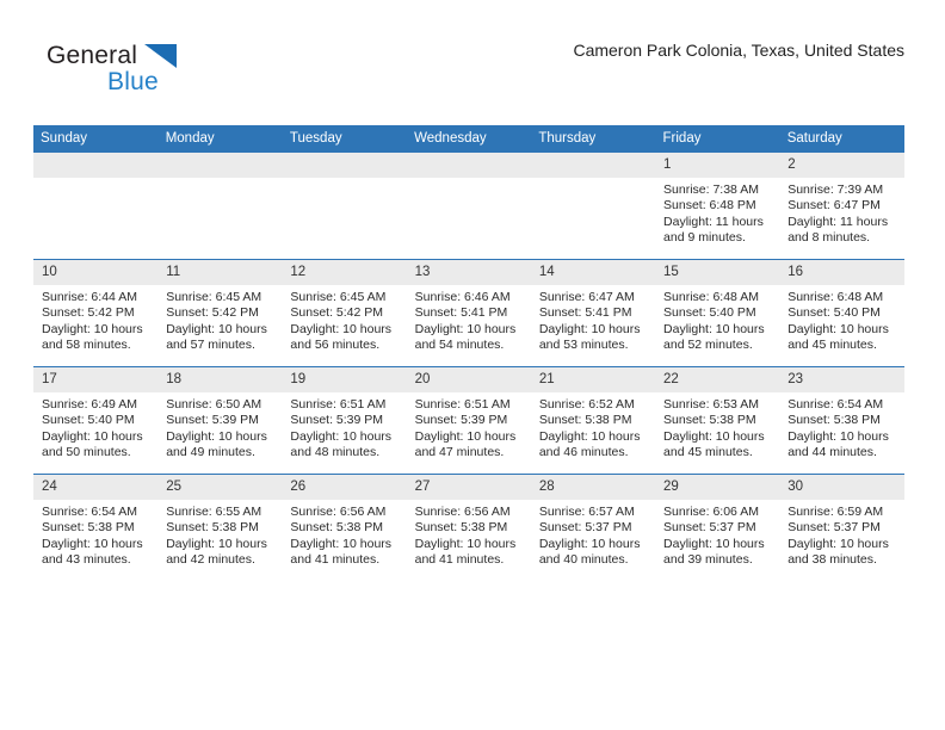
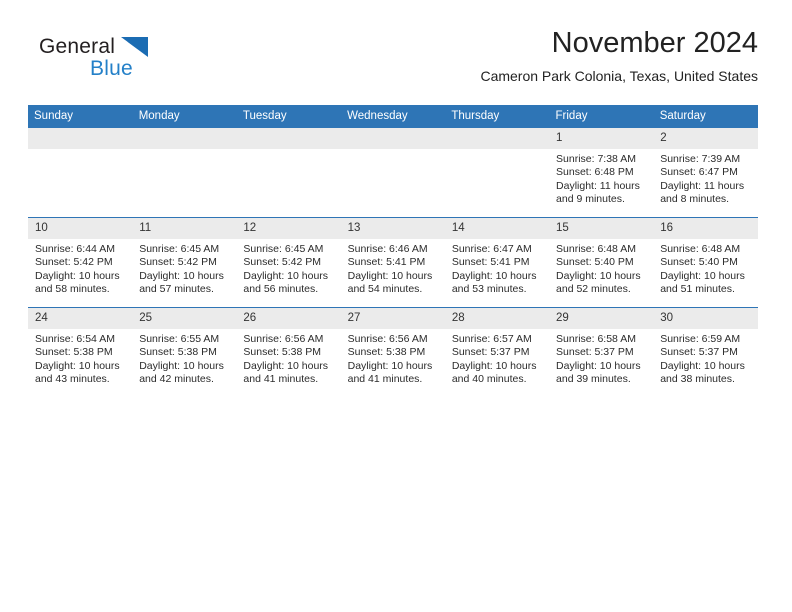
  General
  Blue
+ November 2024
  Cameron Park Colonia, Texas, United States
  Sunday	Monday	Tuesday	Wednesday	Thursday	Friday	Saturday
  					1Sunrise: 7:38 AMSunset: 6:48 PMDaylight: 11 hoursand 9 minutes.	2Sunrise: 7:39 AMSunset: 6:47 PMDaylight: 11 hoursand 8 minutes.
- 10Sunrise: 6:44 AMSunset: 5:42 PMDaylight: 10 hoursand 58 minutes.	11Sunrise: 6:45 AMSunset: 5:42 PMDaylight: 10 hoursand 57 minutes.	12Sunrise: 6:45 AMSunset: 5:42 PMDaylight: 10 hoursand 56 minutes.	13Sunrise: 6:46 AMSunset: 5:41 PMDaylight: 10 hoursand 54 minutes.	14Sunrise: 6:47 AMSunset: 5:41 PMDaylight: 10 hoursand 53 minutes.	15Sunrise: 6:48 AMSunset: 5:40 PMDaylight: 10 hoursand 52 minutes.	16Sunrise: 6:48 AMSunset: 5:40 PMDaylight: 10 hoursand 45 minutes.
+ 10Sunrise: 6:44 AMSunset: 5:42 PMDaylight: 10 hoursand 58 minutes.	11Sunrise: 6:45 AMSunset: 5:42 PMDaylight: 10 hoursand 57 minutes.	12Sunrise: 6:45 AMSunset: 5:42 PMDaylight: 10 hoursand 56 minutes.	13Sunrise: 6:46 AMSunset: 5:41 PMDaylight: 10 hoursand 54 minutes.	14Sunrise: 6:47 AMSunset: 5:41 PMDaylight: 10 hoursand 53 minutes.	15Sunrise: 6:48 AMSunset: 5:40 PMDaylight: 10 hoursand 52 minutes.	16Sunrise: 6:48 AMSunset: 5:40 PMDaylight: 10 hoursand 51 minutes.
- 17Sunrise: 6:49 AMSunset: 5:40 PMDaylight: 10 hoursand 50 minutes.	18Sunrise: 6:50 AMSunset: 5:39 PMDaylight: 10 hoursand 49 minutes.	19Sunrise: 6:51 AMSunset: 5:39 PMDaylight: 10 hoursand 48 minutes.	20Sunrise: 6:51 AMSunset: 5:39 PMDaylight: 10 hoursand 47 minutes.	21Sunrise: 6:52 AMSunset: 5:38 PMDaylight: 10 hoursand 46 minutes.	22Sunrise: 6:53 AMSunset: 5:38 PMDaylight: 10 hoursand 45 minutes.	23Sunrise: 6:54 AMSunset: 5:38 PMDaylight: 10 hoursand 44 minutes.
- 24Sunrise: 6:54 AMSunset: 5:38 PMDaylight: 10 hoursand 43 minutes.	25Sunrise: 6:55 AMSunset: 5:38 PMDaylight: 10 hoursand 42 minutes.	26Sunrise: 6:56 AMSunset: 5:38 PMDaylight: 10 hoursand 41 minutes.	27Sunrise: 6:56 AMSunset: 5:38 PMDaylight: 10 hoursand 41 minutes.	28Sunrise: 6:57 AMSunset: 5:37 PMDaylight: 10 hoursand 40 minutes.	29Sunrise: 6:06 AMSunset: 5:37 PMDaylight: 10 hoursand 39 minutes.	30Sunrise: 6:59 AMSunset: 5:37 PMDaylight: 10 hoursand 38 minutes.
+ 24Sunrise: 6:54 AMSunset: 5:38 PMDaylight: 10 hoursand 43 minutes.	25Sunrise: 6:55 AMSunset: 5:38 PMDaylight: 10 hoursand 42 minutes.	26Sunrise: 6:56 AMSunset: 5:38 PMDaylight: 10 hoursand 41 minutes.	27Sunrise: 6:56 AMSunset: 5:38 PMDaylight: 10 hoursand 41 minutes.	28Sunrise: 6:57 AMSunset: 5:37 PMDaylight: 10 hoursand 40 minutes.	29Sunrise: 6:58 AMSunset: 5:37 PMDaylight: 10 hoursand 39 minutes.	30Sunrise: 6:59 AMSunset: 5:37 PMDaylight: 10 hoursand 38 minutes.
